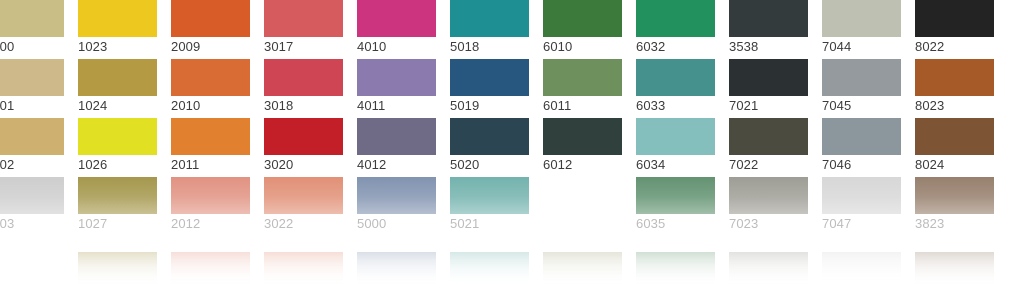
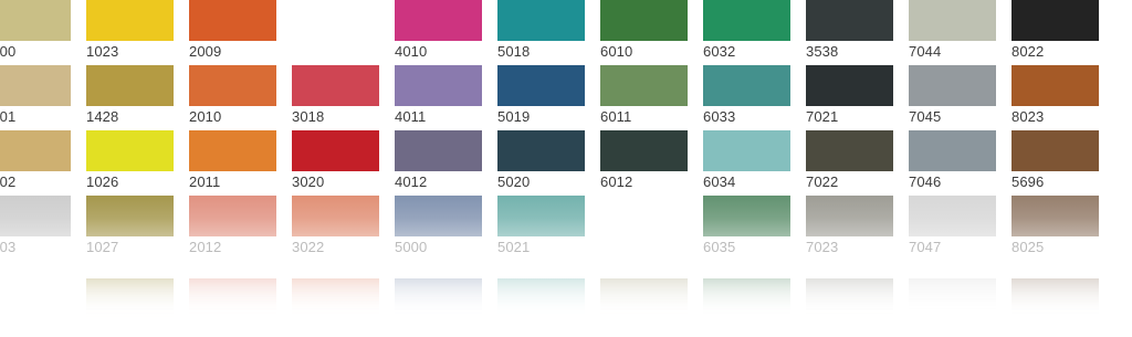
  1023
  2009
- 3017
  4010
  5018
  6010
  6032
  3538
  7044
  8022
- 1024
+ 1428
  2010
  3018
  4011
  5019
  6011
  6033
  7021
  7045
  8023
  1026
  2011
  3020
  4012
  5020
  6012
  6034
  7022
  7046
- 8024
+ 5696
  1027
  2012
  3022
  5000
  5021
  6035
  7023
  7047
- 3823
+ 8025
